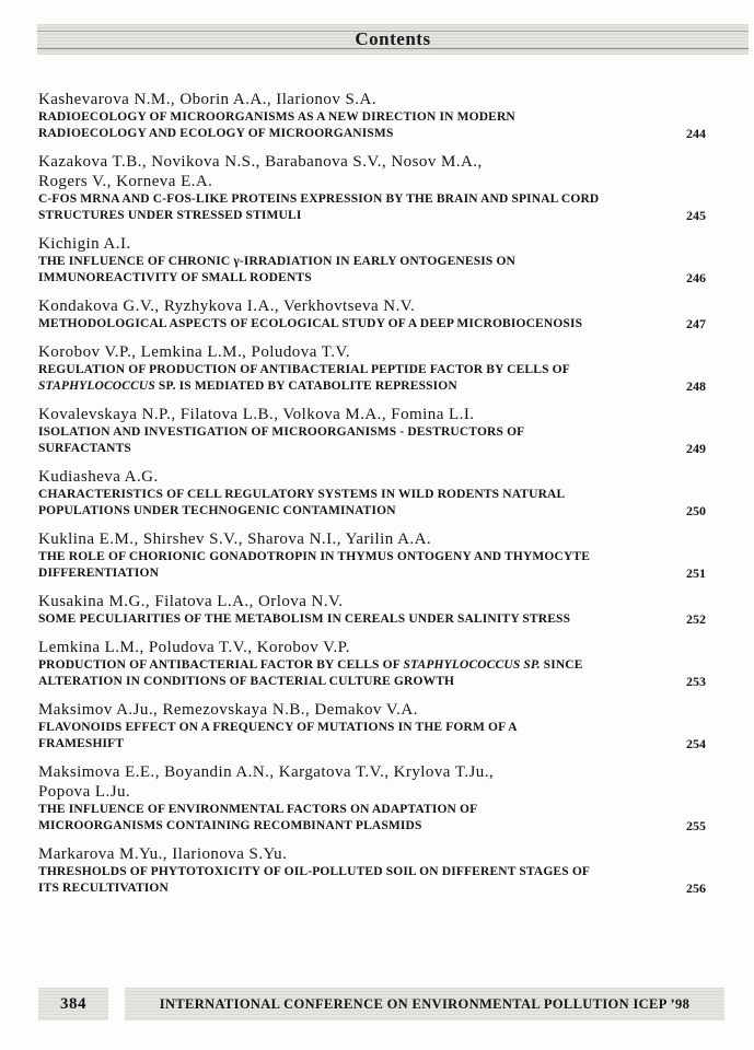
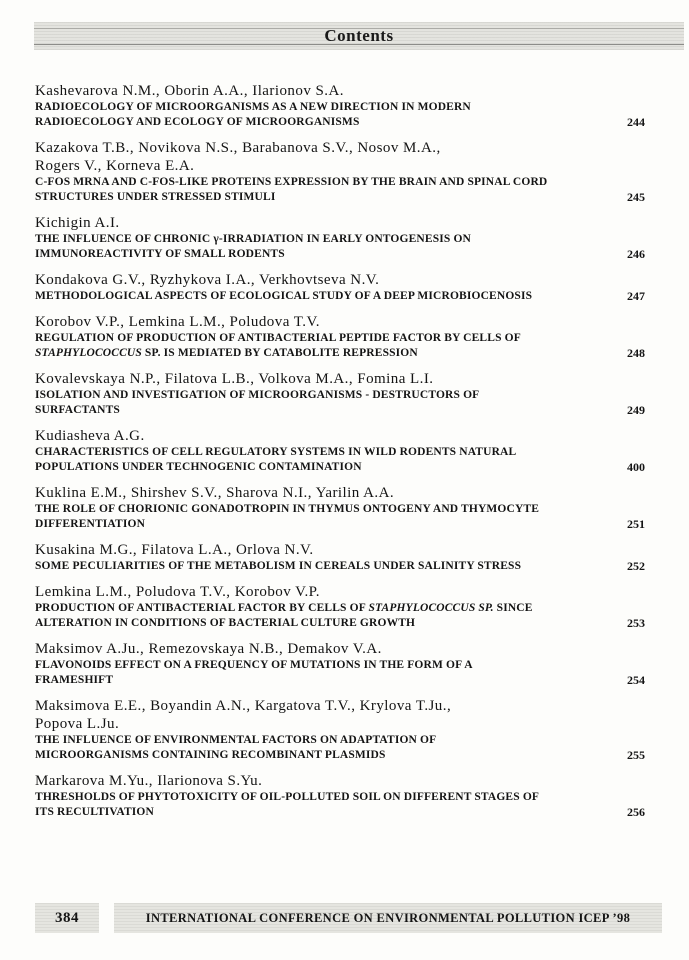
  Contents
  Kashevarova N.M., Oborin A.A., Ilarionov S.A.
  RADIOECOLOGY OF MICROORGANISMS AS A NEW DIRECTION IN MODERN
  RADIOECOLOGY AND ECOLOGY OF MICROORGANISMS
  244
  Kazakova T.B., Novikova N.S., Barabanova S.V., Nosov M.A.,
  Rogers V., Korneva E.A.
  C-FOS MRNA AND C-FOS-LIKE PROTEINS EXPRESSION BY THE BRAIN AND SPINAL CORD
  STRUCTURES UNDER STRESSED STIMULI
  245
  Kichigin A.I.
  THE INFLUENCE OF CHRONIC γ-IRRADIATION IN EARLY ONTOGENESIS ON
  IMMUNOREACTIVITY OF SMALL RODENTS
  246
  Kondakova G.V., Ryzhykova I.A., Verkhovtseva N.V.
  METHODOLOGICAL ASPECTS OF ECOLOGICAL STUDY OF A DEEP MICROBIOCENOSIS
  247
  Korobov V.P., Lemkina L.M., Poludova T.V.
  REGULATION OF PRODUCTION OF ANTIBACTERIAL PEPTIDE FACTOR BY CELLS OF
  STAPHYLOCOCCUS SP. IS MEDIATED BY CATABOLITE REPRESSION
  248
  Kovalevskaya N.P., Filatova L.B., Volkova M.A., Fomina L.I.
  ISOLATION AND INVESTIGATION OF MICROORGANISMS - DESTRUCTORS OF
  SURFACTANTS
  249
  Kudiasheva A.G.
  CHARACTERISTICS OF CELL REGULATORY SYSTEMS IN WILD RODENTS NATURAL
  POPULATIONS UNDER TECHNOGENIC CONTAMINATION
- 250
+ 400
  Kuklina E.M., Shirshev S.V., Sharova N.I., Yarilin A.A.
  THE ROLE OF CHORIONIC GONADOTROPIN IN THYMUS ONTOGENY AND THYMOCYTE
  DIFFERENTIATION
  251
  Kusakina M.G., Filatova L.A., Orlova N.V.
  SOME PECULIARITIES OF THE METABOLISM IN CEREALS UNDER SALINITY STRESS
  252
  Lemkina L.M., Poludova T.V., Korobov V.P.
  PRODUCTION OF ANTIBACTERIAL FACTOR BY CELLS OF STAPHYLOCOCCUS SP. SINCE
  ALTERATION IN CONDITIONS OF BACTERIAL CULTURE GROWTH
  253
  Maksimov A.Ju., Remezovskaya N.B., Demakov V.A.
  FLAVONOIDS EFFECT ON A FREQUENCY OF MUTATIONS IN THE FORM OF A
  FRAMESHIFT
  254
  Maksimova E.E., Boyandin A.N., Kargatova T.V., Krylova T.Ju.,
  Popova L.Ju.
  THE INFLUENCE OF ENVIRONMENTAL FACTORS ON ADAPTATION OF
  MICROORGANISMS CONTAINING RECOMBINANT PLASMIDS
  255
  Markarova M.Yu., Ilarionova S.Yu.
  THRESHOLDS OF PHYTOTOXICITY OF OIL-POLLUTED SOIL ON DIFFERENT STAGES OF
  ITS RECULTIVATION
  256
  384
  INTERNATIONAL CONFERENCE ON ENVIRONMENTAL POLLUTION ICEP ’98
